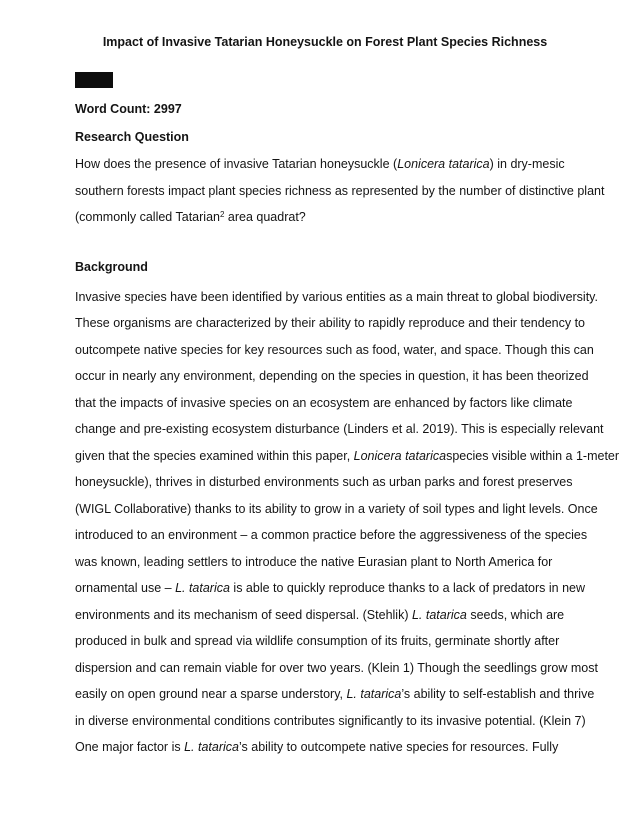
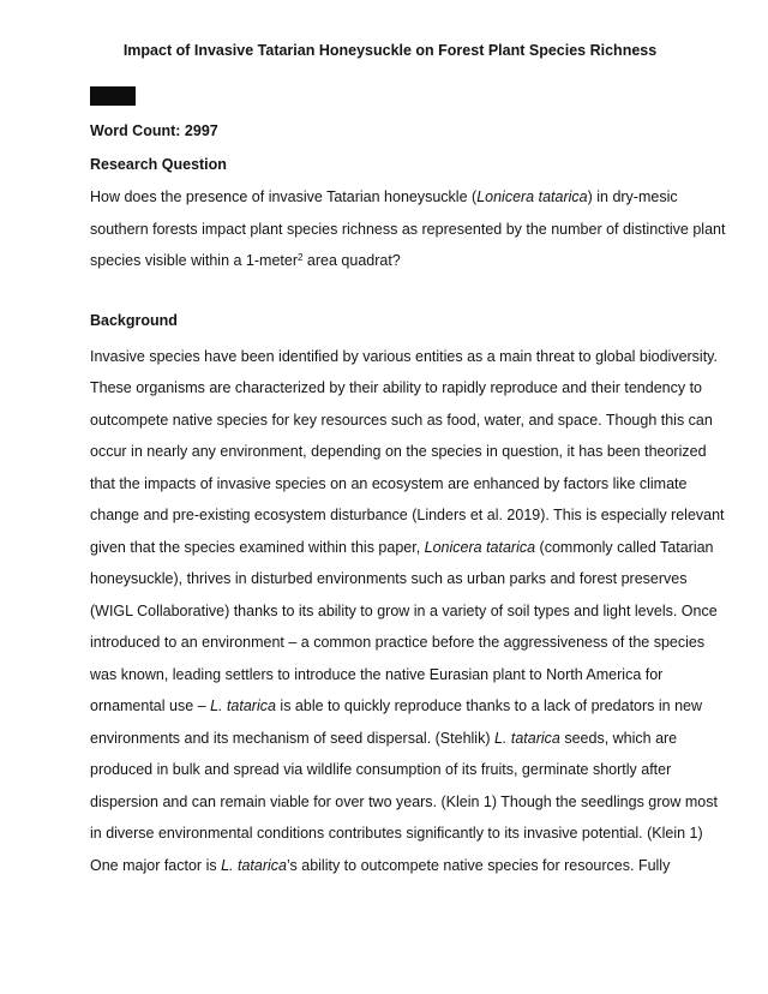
  Impact of Invasive Tatarian Honeysuckle on Forest Plant Species Richness
  Word Count: 2997
  Research Question
  How does the presence of invasive Tatarian honeysuckle (Lonicera tatarica) in dry-mesic
  southern forests impact plant species richness as represented by the number of distinctive plant
- (commonly called Tatarian2 area quadrat?
+ species visible within a 1-meter2 area quadrat?
  Background
  Invasive species have been identified by various entities as a main threat to global biodiversity.
  These organisms are characterized by their ability to rapidly reproduce and their tendency to
  outcompete native species for key resources such as food, water, and space. Though this can
  occur in nearly any environment, depending on the species in question, it has been theorized
  that the impacts of invasive species on an ecosystem are enhanced by factors like climate
  change and pre-existing ecosystem disturbance (Linders et al. 2019). This is especially relevant
- given that the species examined within this paper, Lonicera tataricaspecies visible within a 1-meter
+ given that the species examined within this paper, Lonicera tatarica (commonly called Tatarian
  honeysuckle), thrives in disturbed environments such as urban parks and forest preserves
  (WIGL Collaborative) thanks to its ability to grow in a variety of soil types and light levels. Once
  introduced to an environment – a common practice before the aggressiveness of the species
  was known, leading settlers to introduce the native Eurasian plant to North America for
  ornamental use – L. tatarica is able to quickly reproduce thanks to a lack of predators in new
  environments and its mechanism of seed dispersal. (Stehlik) L. tatarica seeds, which are
  produced in bulk and spread via wildlife consumption of its fruits, germinate shortly after
  dispersion and can remain viable for over two years. (Klein 1) Though the seedlings grow most
- easily on open ground near a sparse understory, L. tatarica’s ability to self-establish and thrive
- in diverse environmental conditions contributes significantly to its invasive potential. (Klein 7)
+ in diverse environmental conditions contributes significantly to its invasive potential. (Klein 1)
  One major factor is L. tatarica’s ability to outcompete native species for resources. Fully
